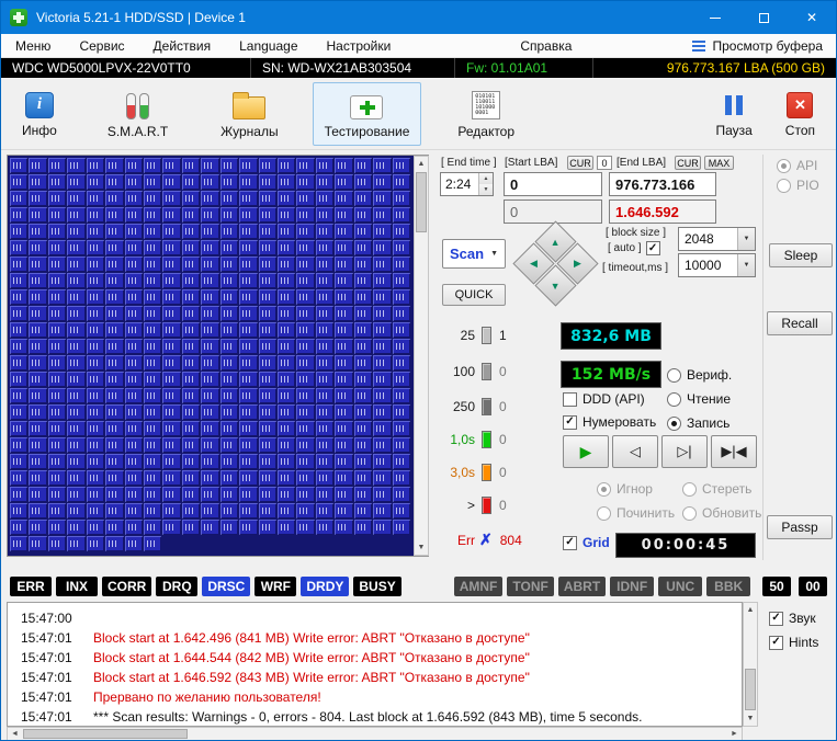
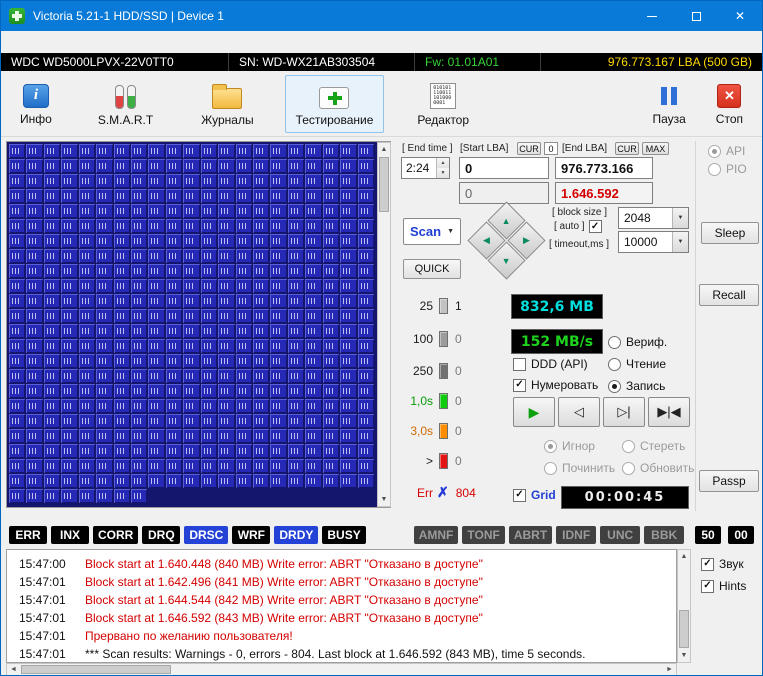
  Victoria 5.21-1 HDD/SSD | Device 1
  ✕
- Меню
- Сервис
- Действия
- Language
- Настройки
- Справка
- Просмотр буфера
  WDC WD5000LPVX-22V0TT0
  SN: WD-WX21AB303504
  Fw: 01.01A01
  976.773.167 LBA (500 GB)
  i
  Инфо
  S.M.A.R.T
  Журналы
  Тестирование
  Редактор
  Пауза
  ✕
  Стоп
  [ End time ]
  [Start LBA]
  CUR
  0
  [End LBA]
  CUR
  MAX
  2:24
  0
  976.773.166
  0
  1.646.592
  Scan
  QUICK
  [ block size ]
  [ auto ]
  [ timeout,ms ]
  2048
  10000
  25
  1
  100
  0
  250
  0
  1,0s
  0
  3,0s
  0
  >
  0
  Err
  804
  832,6 MB
  152 MB/s
  Вериф.
  Чтение
  Запись
  DDD (API)
  Нумеровать
  ▶
  ◁
  ▷|
  ▶|◀
  Игнор
  Стереть
  Починить
  Обновить
  Grid
  00:00:45
  API
  PIO
  Sleep
  Recall
  Passp
  ERR
  INX
  CORR
  DRQ
  DRSC
  WRF
  DRDY
  BUSY
  AMNF
  TONF
  ABRT
  IDNF
  UNC
  BBK
  50
  00
  15:47:00
+ Block start at 1.640.448 (840 MB) Write error: ABRT "Отказано в доступе"
  15:47:01
  Block start at 1.642.496 (841 MB) Write error: ABRT "Отказано в доступе"
  15:47:01
  Block start at 1.644.544 (842 MB) Write error: ABRT "Отказано в доступе"
  15:47:01
  Block start at 1.646.592 (843 MB) Write error: ABRT "Отказано в доступе"
  15:47:01
  Прервано по желанию пользователя!
  15:47:01
  *** Scan results: Warnings - 0, errors - 804. Last block at 1.646.592 (843 MB), time 5 seconds.
  Звук
  Hints
